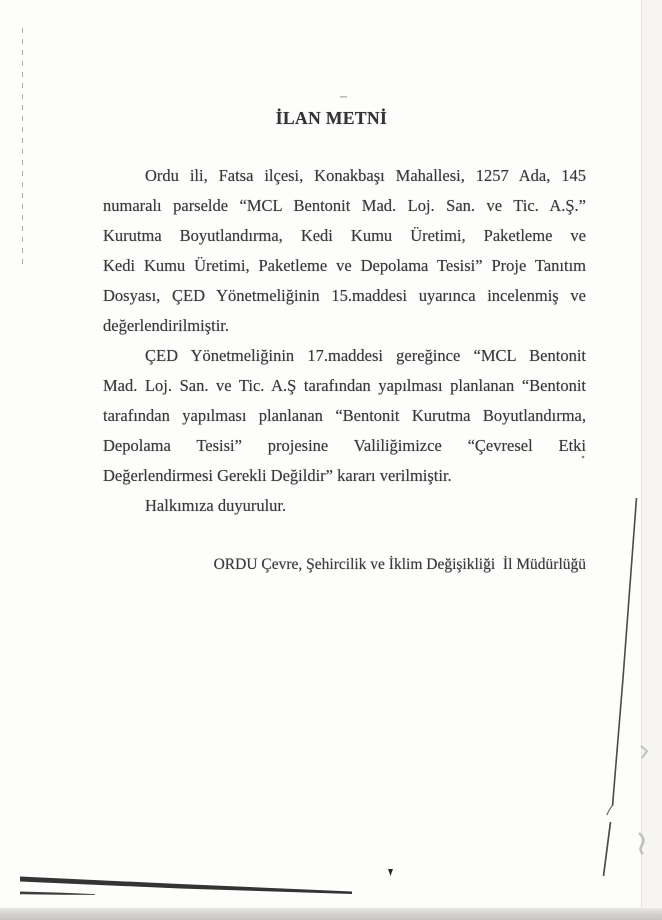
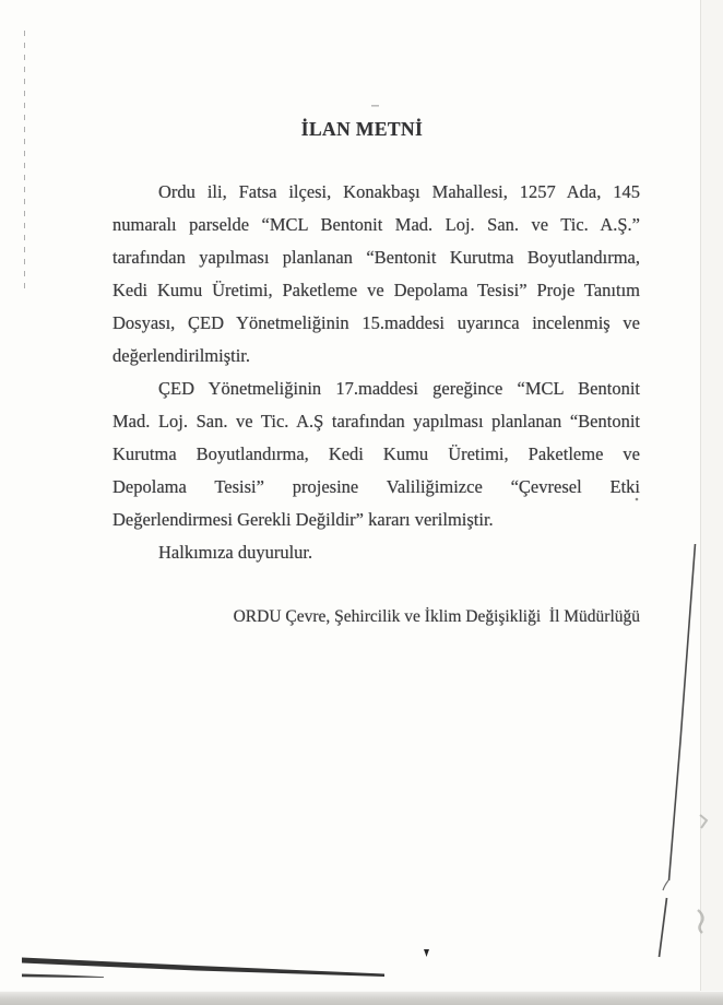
  İLAN METNİ
  Ordu ili, Fatsa ilçesi, Konakbaşı Mahallesi, 1257 Ada, 145
  numaralı parselde “MCL Bentonit Mad. Loj. San. ve Tic. A.Ş.”
- Kurutma Boyutlandırma, Kedi Kumu Üretimi, Paketleme ve
+ tarafından yapılması planlanan “Bentonit Kurutma Boyutlandırma,
  Kedi Kumu Üretimi, Paketleme ve Depolama Tesisi” Proje Tanıtım
  Dosyası, ÇED Yönetmeliğinin 15.maddesi uyarınca incelenmiş ve
  değerlendirilmiştir.
  ÇED Yönetmeliğinin 17.maddesi gereğince “MCL Bentonit
  Mad. Loj. San. ve Tic. A.Ş tarafından yapılması planlanan “Bentonit
- tarafından yapılması planlanan “Bentonit Kurutma Boyutlandırma,
+ Kurutma Boyutlandırma, Kedi Kumu Üretimi, Paketleme ve
  Depolama Tesisi” projesine Valiliğimizce “Çevresel Etki
  Değerlendirmesi Gerekli Değildir” kararı verilmiştir.
  Halkımıza duyurulur.
  ORDU Çevre, Şehircilik ve İklim Değişikliği İl Müdürlüğü
